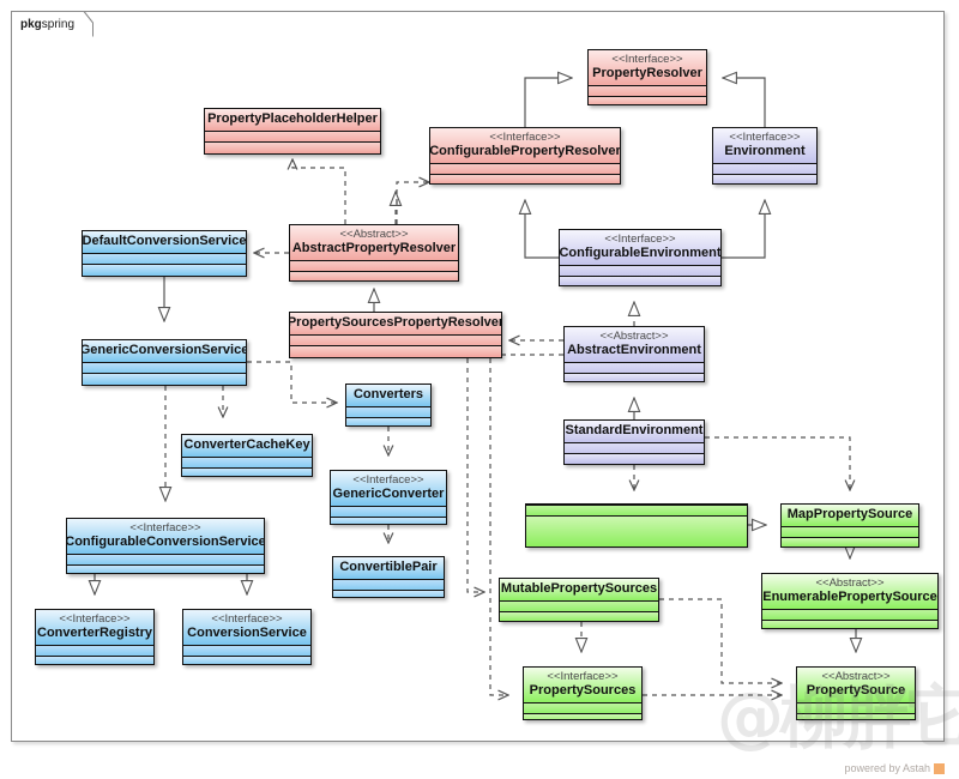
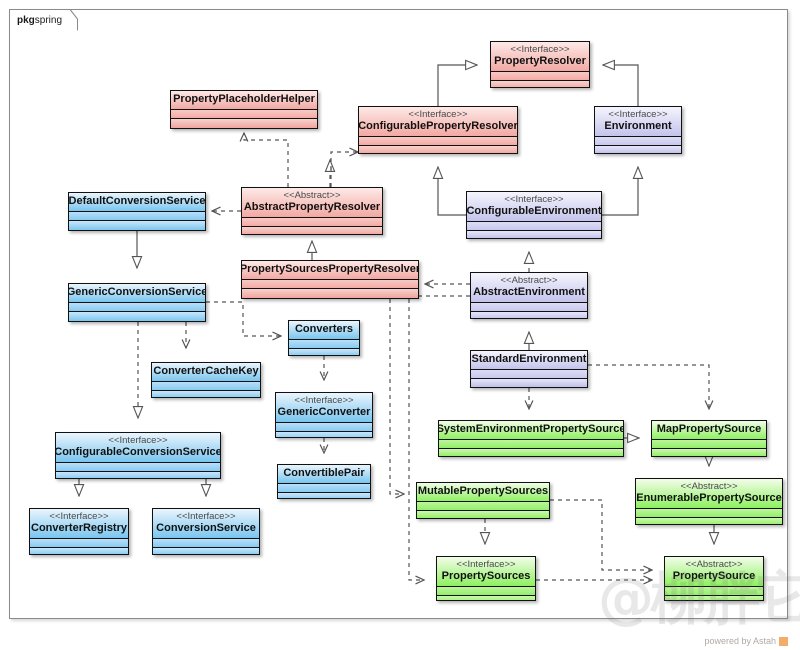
  pkg
  spring
  PropertyPlaceholderHelper
  <<Interface>>
  PropertyResolver
  <<Interface>>
  ConfigurablePropertyResolver
  <<Interface>>
  Environment
  <<Interface>>
  ConfigurableEnvironment
  <<Abstract>>
  AbstractPropertyResolver
  DefaultConversionService
  PropertySourcesPropertyResolve
  <<Abstract>>
  AbstractEnvironment
  GenericConversionService
  Converters
  StandardEnvironment
  ConverterCacheKey
  <<Interface>>
  GenericConverter
+ SystemEnvironmentPropertySource
  MapPropertySource
  <<Interface>>
  ConfigurableConversionService
  ConvertiblePair
  MutablePropertySources
  <<Abstract>>
  EnumerablePropertySource
  <<Interface>>
  ConverterRegistry
  <<Interface>>
  ConversionService
  <<Interface>>
  PropertySources
  <<Abstract>>
  PropertySource
  @柳胖它
  powered by Astah
